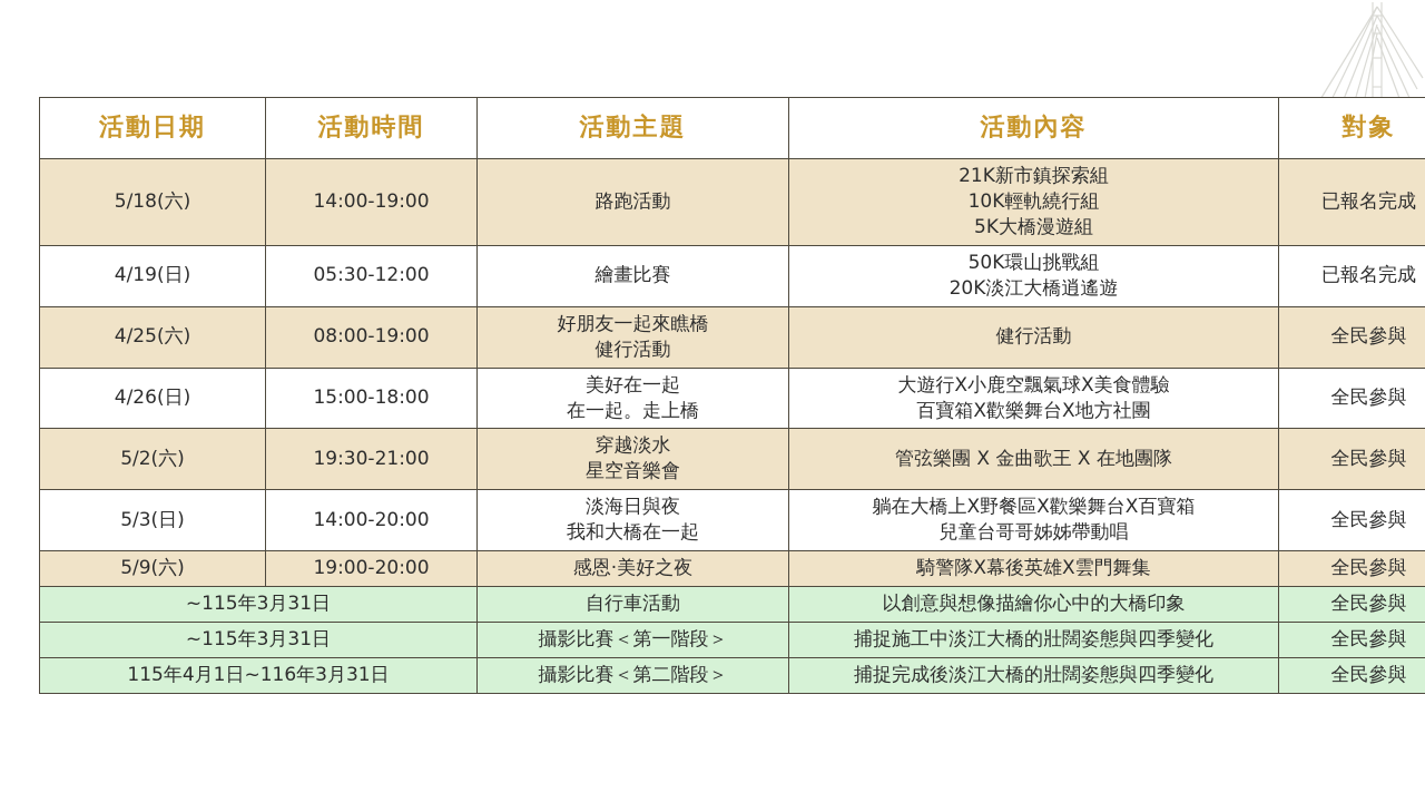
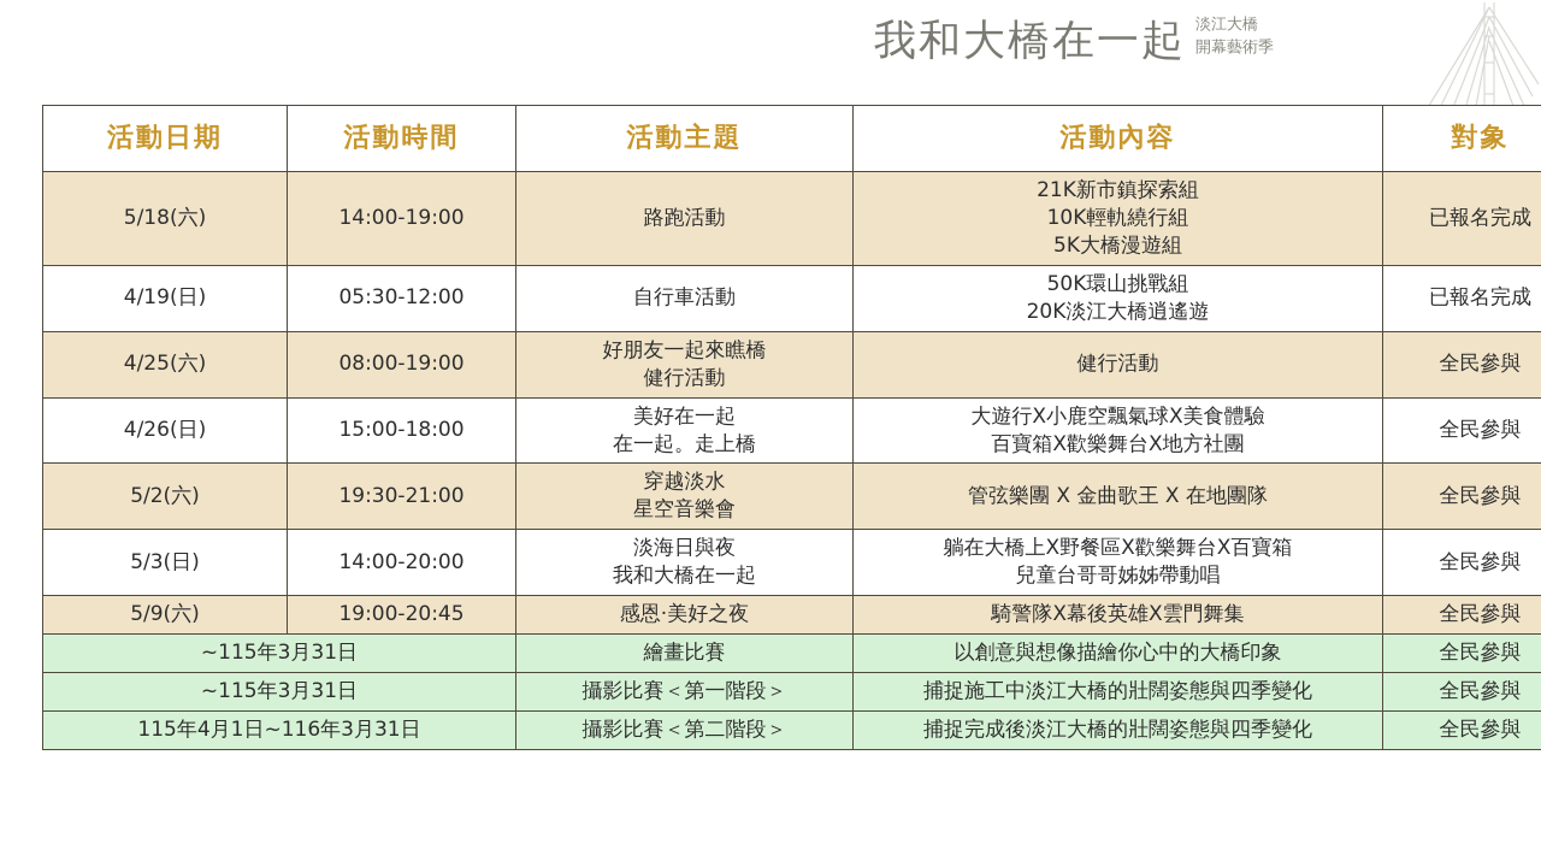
+ 我和大橋在一起
+ 淡江大橋
+ 開幕藝術季
  活動日期	活動時間	活動主題	活動內容	對象
  5/18(六)	14:00-19:00	路跑活動	21K新市鎮探索組10K輕軌繞行組5K大橋漫遊組	已報名完成
- 4/19(日)	05:30-12:00	繪畫比賽	50K環山挑戰組20K淡江大橋逍遙遊	已報名完成
+ 4/19(日)	05:30-12:00	自行車活動	50K環山挑戰組20K淡江大橋逍遙遊	已報名完成
  4/25(六)	08:00-19:00	好朋友一起來瞧橋健行活動	健行活動	全民參與
  4/26(日)	15:00-18:00	美好在一起在一起。走上橋	大遊行X小鹿空飄氣球X美食體驗百寶箱X歡樂舞台X地方社團	全民參與
  5/2(六)	19:30-21:00	穿越淡水星空音樂會	管弦樂團 X 金曲歌王 X 在地團隊	全民參與
  5/3(日)	14:00-20:00	淡海日與夜我和大橋在一起	躺在大橋上X野餐區X歡樂舞台X百寶箱兒童台哥哥姊姊帶動唱	全民參與
- 5/9(六)	19:00-20:00	感恩‧美好之夜	騎警隊X幕後英雄X雲門舞集	全民參與
+ 5/9(六)	19:00-20:45	感恩‧美好之夜	騎警隊X幕後英雄X雲門舞集	全民參與
- ~115年3月31日	自行車活動	以創意與想像描繪你心中的大橋印象	全民參與
+ ~115年3月31日	繪畫比賽	以創意與想像描繪你心中的大橋印象	全民參與
  ~115年3月31日	攝影比賽＜第一階段＞	捕捉施工中淡江大橋的壯闊姿態與四季變化	全民參與
  115年4月1日~116年3月31日	攝影比賽＜第二階段＞	捕捉完成後淡江大橋的壯闊姿態與四季變化	全民參與
